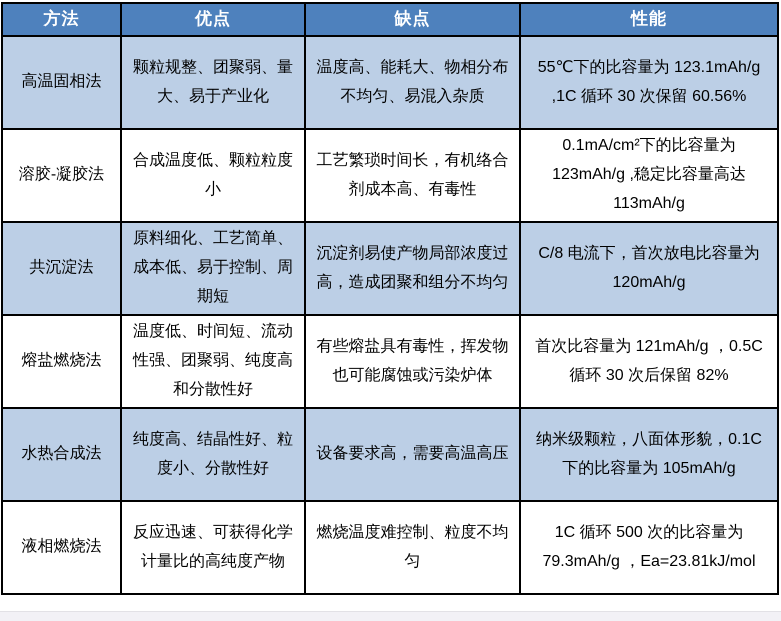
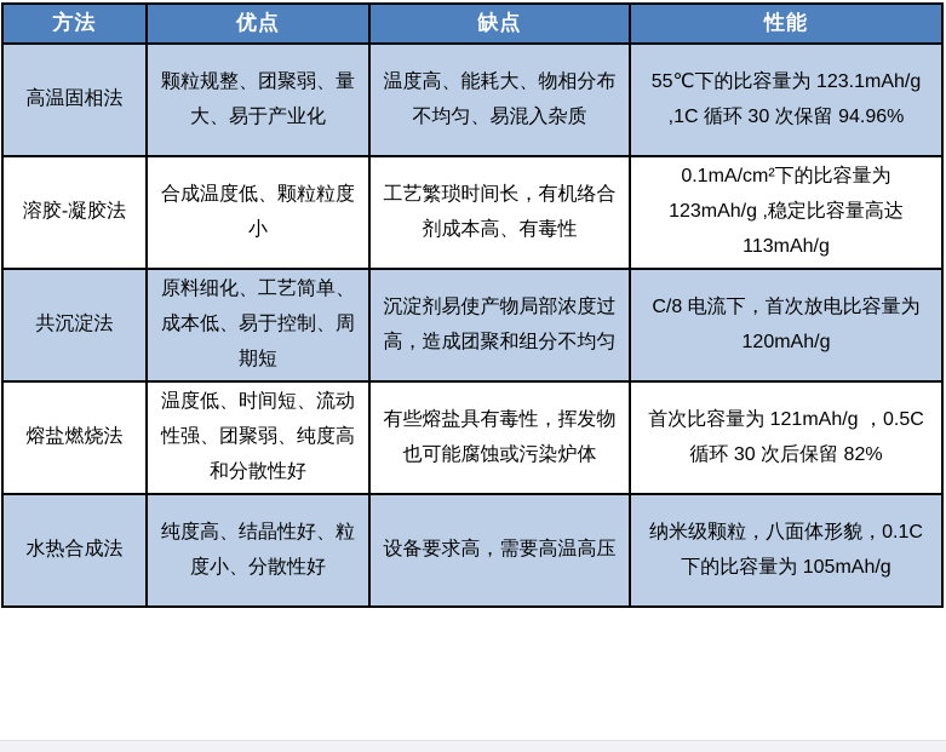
  方法	优点	缺点	性能
- 高温固相法	颗粒规整、团聚弱、量大、易于产业化	温度高、能耗大、物相分布不均匀、易混入杂质	55℃下的比容量为 123.1mAh/g ,1C 循环 30 次保留 60.56%
+ 高温固相法	颗粒规整、团聚弱、量大、易于产业化	温度高、能耗大、物相分布不均匀、易混入杂质	55℃下的比容量为 123.1mAh/g ,1C 循环 30 次保留 94.96%
  溶胶-凝胶法	合成温度低、颗粒粒度小	工艺繁琐时间长，有机络合剂成本高、有毒性	0.1mA/cm²下的比容量为 123mAh/g ,稳定比容量高达 113mAh/g
  共沉淀法	原料细化、工艺简单、成本低、易于控制、周期短	沉淀剂易使产物局部浓度过高，造成团聚和组分不均匀	C/8 电流下，首次放电比容量为 120mAh/g
  熔盐燃烧法	温度低、时间短、流动性强、团聚弱、纯度高和分散性好	有些熔盐具有毒性，挥发物也可能腐蚀或污染炉体	首次比容量为 121mAh/g ，0.5C 循环 30 次后保留 82%
  水热合成法	纯度高、结晶性好、粒度小、分散性好	设备要求高，需要高温高压	纳米级颗粒，八面体形貌，0.1C 下的比容量为 105mAh/g
- 液相燃烧法	反应迅速、可获得化学计量比的高纯度产物	燃烧温度难控制、粒度不均匀	1C 循环 500 次的比容量为 79.3mAh/g ，Ea=23.81kJ/mol
